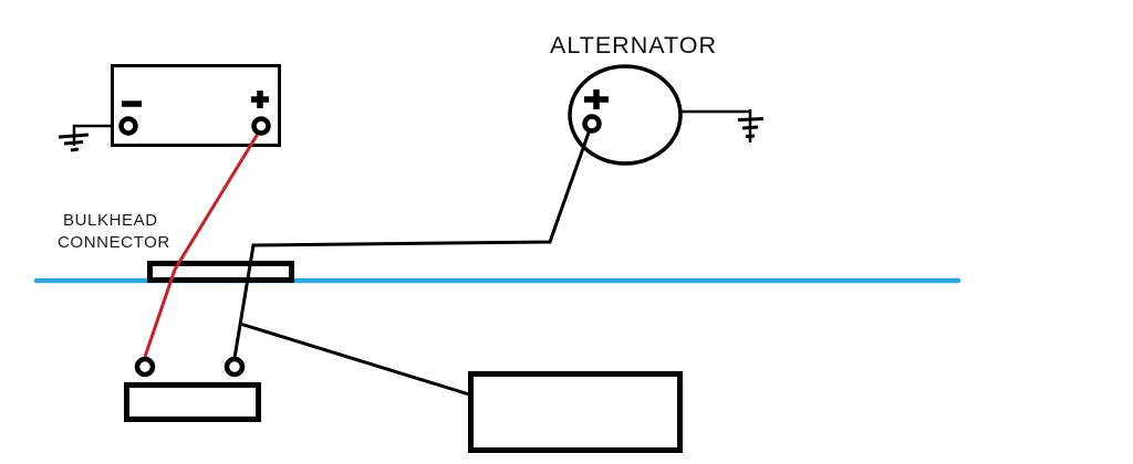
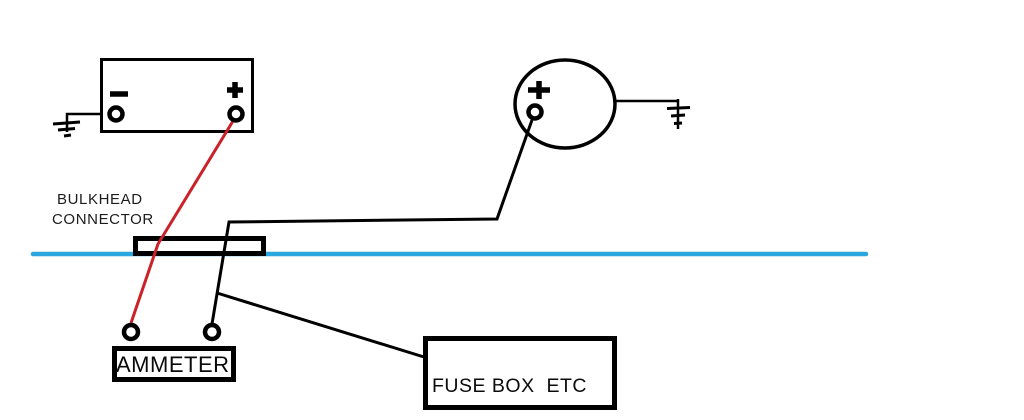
- ALTERNATOR
  BULKHEAD
  CONNECTOR
+ AMMETER
+ FUSE BOX ETC
